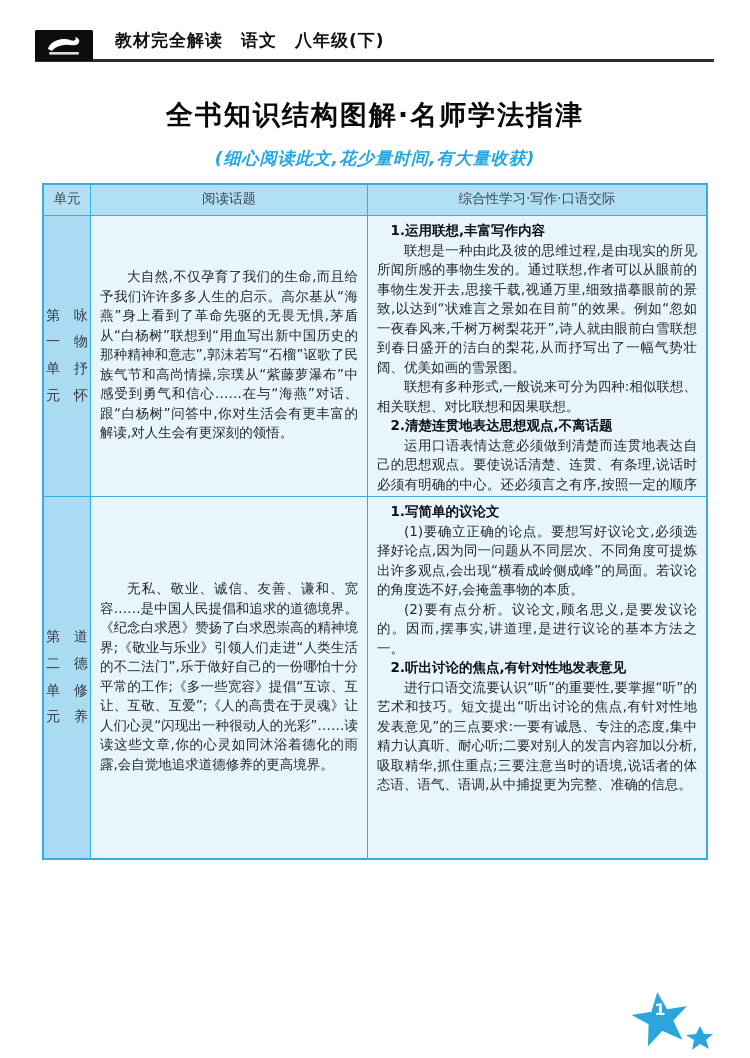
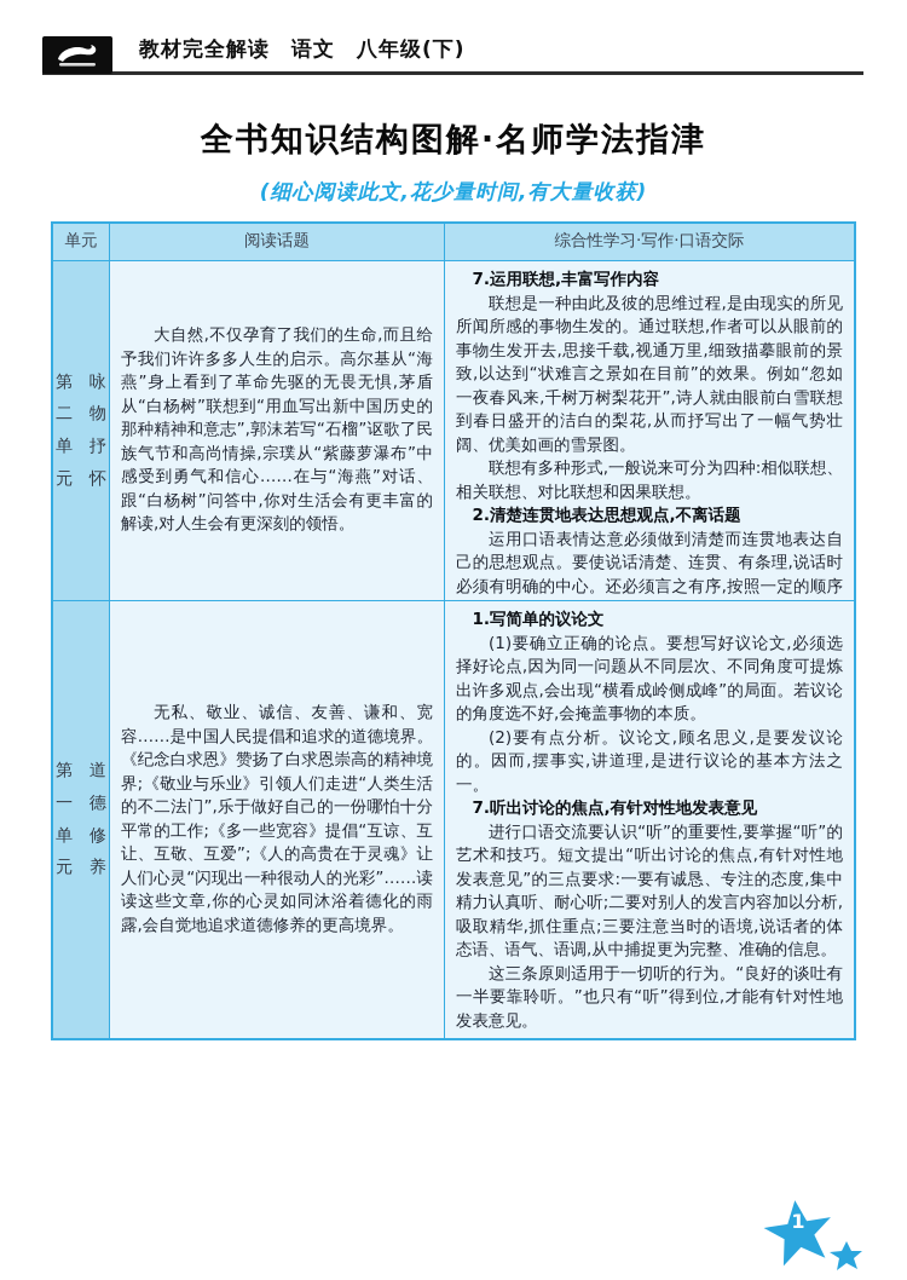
  教材完全解读
  语文
  八年级(下)
  全书知识结构图解·名师学法指津
  (细心阅读此文,花少量时间,有大量收获)
  单元
  阅读话题
  综合性学习·写作·口语交际
- 第一单元
+ 第二单元
  咏物抒怀
  大自然,不仅孕育了我们的生命,而且给予我们许许多多人生的启示。高尔基从“海燕”身上看到了革命先驱的无畏无惧,茅盾从“白杨树”联想到“用血写出新中国历史的那种精神和意志”,郭沫若写“石榴”讴歌了民族气节和高尚情操,宗璞从“紫藤萝瀑布”中感受到勇气和信心……在与“海燕”对话、跟“白杨树”问答中,你对生活会有更丰富的解读,对人生会有更深刻的领悟。
- 1.运用联想,丰富写作内容
+ 7.运用联想,丰富写作内容
  联想是一种由此及彼的思维过程,是由现实的所见所闻所感的事物生发的。通过联想,作者可以从眼前的事物生发开去,思接千载,视通万里,细致描摹眼前的景致,以达到“状难言之景如在目前”的效果。例如“忽如一夜春风来,千树万树梨花开”,诗人就由眼前白雪联想到春日盛开的洁白的梨花,从而抒写出了一幅气势壮阔、优美如画的雪景图。
  联想有多种形式,一般说来可分为四种:相似联想、相关联想、对比联想和因果联想。
  2.清楚连贯地表达思想观点,不离话题
  运用口语表情达意必须做到清楚而连贯地表达自己的思想观点。要使说话清楚、连贯、有条理,说话时必须有明确的中心。还必须言之有序,按照一定的顺序
- 第二单元
+ 第一单元
  道德修养
  无私、敬业、诚信、友善、谦和、宽容……是中国人民提倡和追求的道德境界。《纪念白求恩》赞扬了白求恩崇高的精神境界;《敬业与乐业》引领人们走进“人类生活的不二法门”,乐于做好自己的一份哪怕十分平常的工作;《多一些宽容》提倡“互谅、互让、互敬、互爱”;《人的高贵在于灵魂》让人们心灵“闪现出一种很动人的光彩”……读读这些文章,你的心灵如同沐浴着德化的雨露,会自觉地追求道德修养的更高境界。
  1.写简单的议论文
  (1)要确立正确的论点。要想写好议论文,必须选择好论点,因为同一问题从不同层次、不同角度可提炼出许多观点,会出现“横看成岭侧成峰”的局面。若议论的角度选不好,会掩盖事物的本质。
  (2)要有点分析。议论文,顾名思义,是要发议论的。因而,摆事实,讲道理,是进行议论的基本方法之一。
- 2.听出讨论的焦点,有针对性地发表意见
+ 7.听出讨论的焦点,有针对性地发表意见
  进行口语交流要认识“听”的重要性,要掌握“听”的艺术和技巧。短文提出“听出讨论的焦点,有针对性地发表意见”的三点要求:一要有诚恳、专注的态度,集中精力认真听、耐心听;二要对别人的发言内容加以分析,吸取精华,抓住重点;三要注意当时的语境,说话者的体态语、语气、语调,从中捕捉更为完整、准确的信息。
+ 这三条原则适用于一切听的行为。“良好的谈吐有一半要靠聆听。”也只有“听”得到位,才能有针对性地发表意见。
  1
